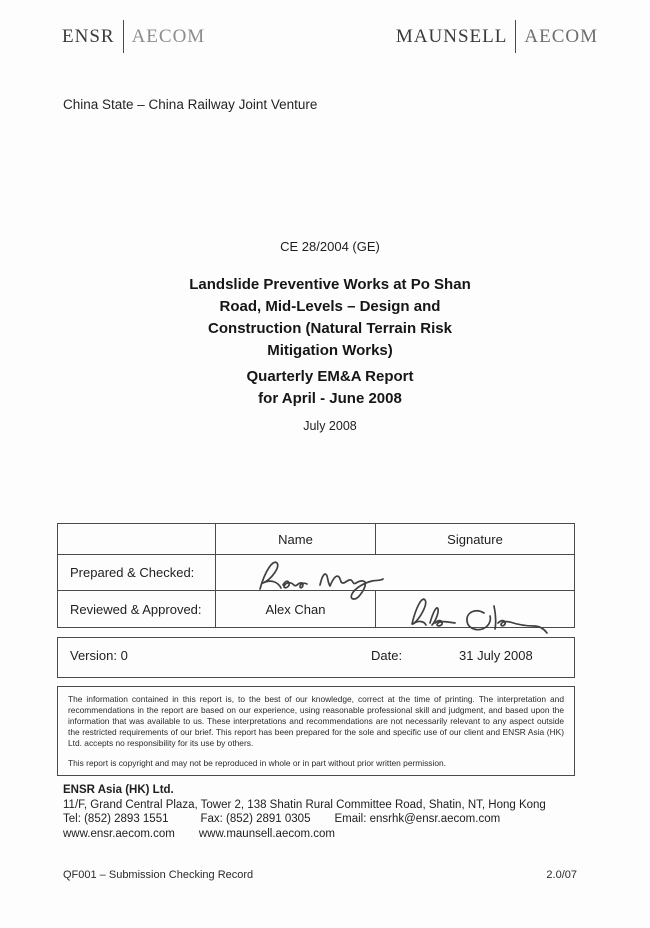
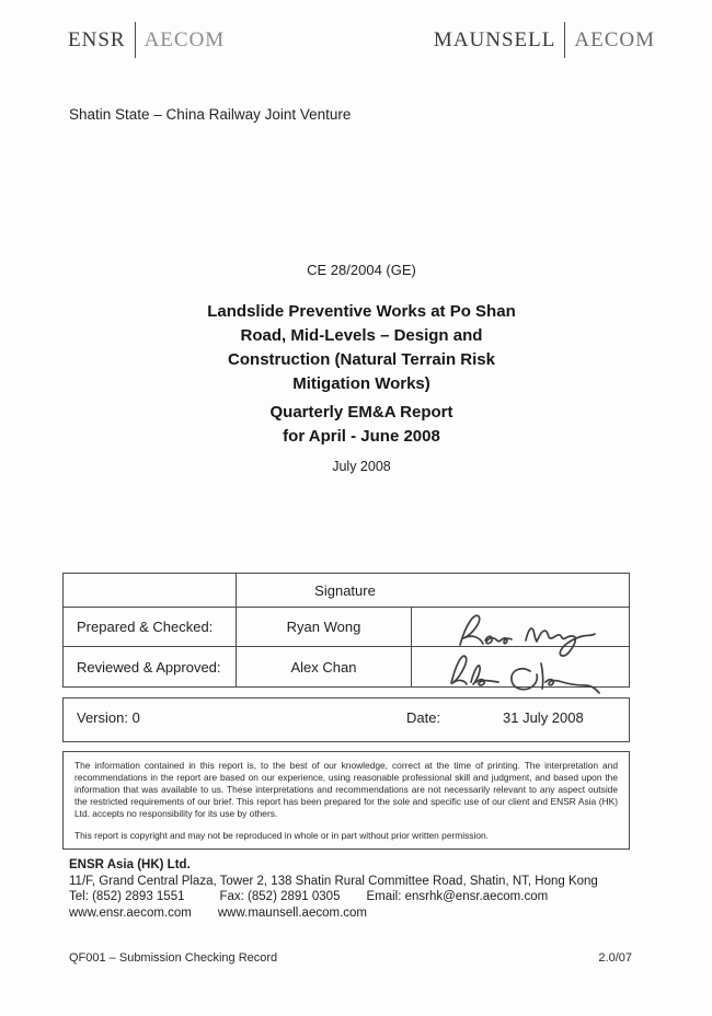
  ENSR
  AECOM
  MAUNSELL
  AECOM
- China State – China Railway Joint Venture
+ Shatin State – China Railway Joint Venture
  CE 28/2004 (GE)
  Landslide Preventive Works at Po Shan
  Road, Mid-Levels – Design and
  Construction (Natural Terrain Risk
  Mitigation Works)
  Quarterly EM&A Report
  for April - June 2008
  July 2008
- Name
  Signature
  Prepared & Checked:
+ Ryan Wong
  Reviewed & Approved:
  Alex Chan
  Version: 0
  Date:
  31 July 2008
  The information contained in this report is, to the best of our knowledge, correct at the time of printing. The interpretation and recommendations in the report are based on our experience, using reasonable professional skill and judgment, and based upon the information that was available to us. These interpretations and recommendations are not necessarily relevant to any aspect outside the restricted requirements of our brief. This report has been prepared for the sole and specific use of our client and ENSR Asia (HK) Ltd. accepts no responsibility for its use by others.
  This report is copyright and may not be reproduced in whole or in part without prior written permission.
  ENSR Asia (HK) Ltd.
  11/F, Grand Central Plaza, Tower 2, 138 Shatin Rural Committee Road, Shatin, NT, Hong Kong
  Tel: (852) 2893 1551 Fax: (852) 2891 0305 Email: ensrhk@ensr.aecom.com
  www.ensr.aecom.com www.maunsell.aecom.com
  QF001 – Submission Checking Record
  2.0/07
